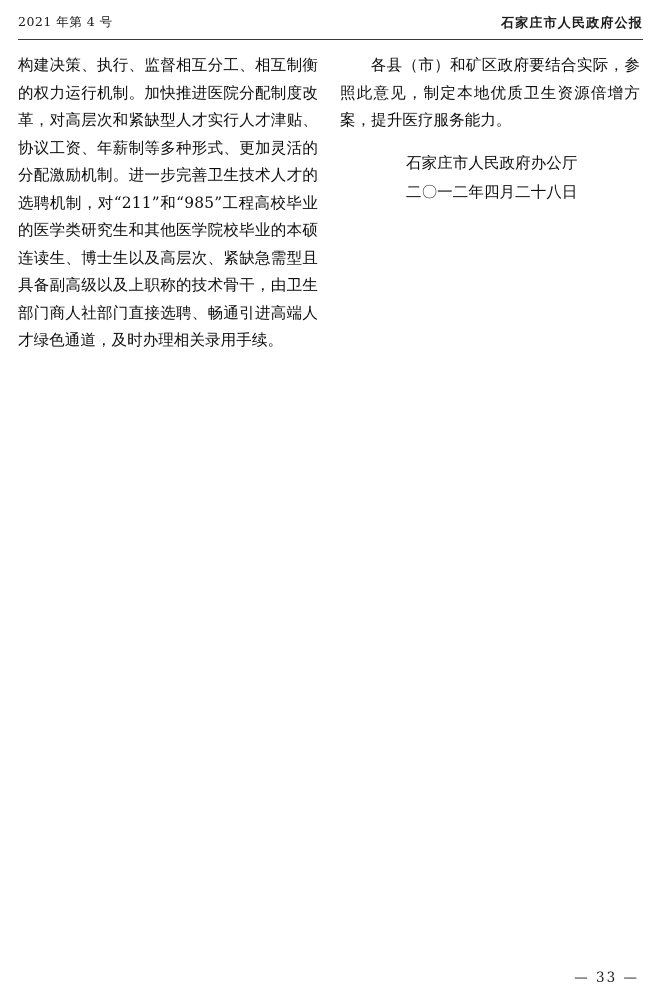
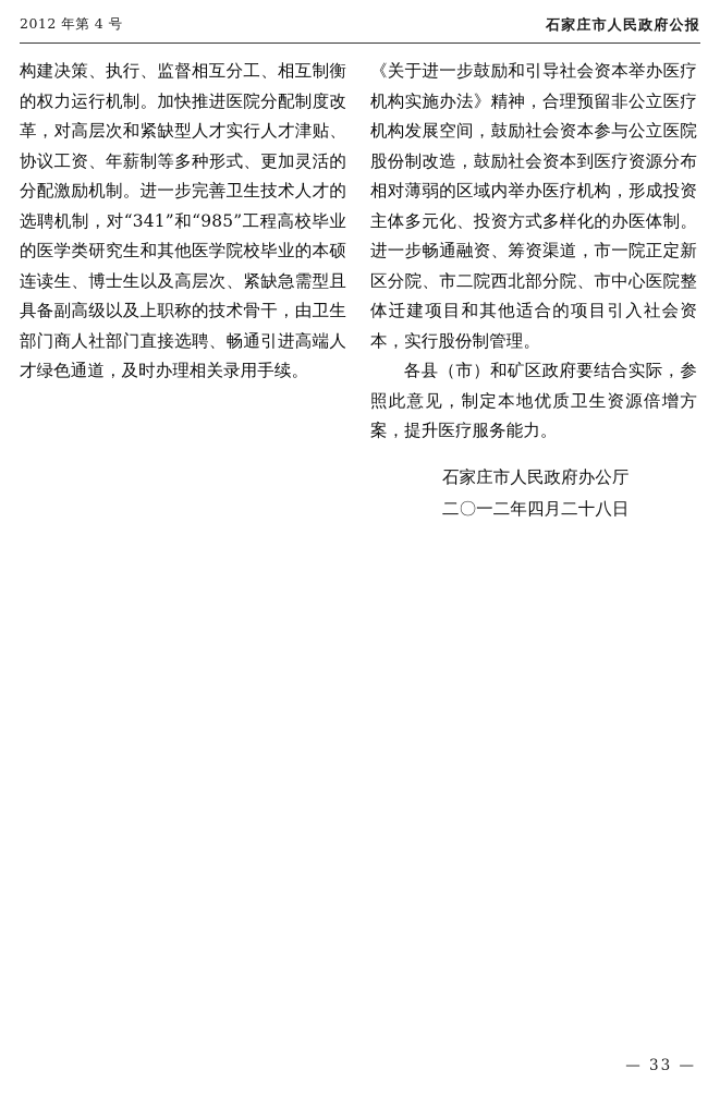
- 2021 年第 4 号
+ 2012 年第 4 号
  石家庄市人民政府公报
- 构建决策、执行、监督相互分工、相互制衡的权力运行机制。加快推进医院分配制度改革，对高层次和紧缺型人才实行人才津贴、协议工资、年薪制等多种形式、更加灵活的分配激励机制。进一步完善卫生技术人才的选聘机制，对“211”和“985”工程高校毕业的医学类研究生和其他医学院校毕业的本硕连读生、博士生以及高层次、紧缺急需型且具备副高级以及上职称的技术骨干，由卫生部门商人社部门直接选聘、畅通引进高端人才绿色通道，及时办理相关录用手续。
+ 构建决策、执行、监督相互分工、相互制衡的权力运行机制。加快推进医院分配制度改革，对高层次和紧缺型人才实行人才津贴、协议工资、年薪制等多种形式、更加灵活的分配激励机制。进一步完善卫生技术人才的选聘机制，对“341”和“985”工程高校毕业的医学类研究生和其他医学院校毕业的本硕连读生、博士生以及高层次、紧缺急需型且具备副高级以及上职称的技术骨干，由卫生部门商人社部门直接选聘、畅通引进高端人才绿色通道，及时办理相关录用手续。
+ 《关于进一步鼓励和引导社会资本举办医疗机构实施办法》精神，合理预留非公立医疗机构发展空间，鼓励社会资本参与公立医院股份制改造，鼓励社会资本到医疗资源分布相对薄弱的区域内举办医疗机构，形成投资主体多元化、投资方式多样化的办医体制。进一步畅通融资、筹资渠道，市一院正定新区分院、市二院西北部分院、市中心医院整体迁建项目和其他适合的项目引入社会资本，实行股份制管理。
  各县（市）和矿区政府要结合实际，参照此意见，制定本地优质卫生资源倍增方案，提升医疗服务能力。
  石家庄市人民政府办公厅
  二〇一二年四月二十八日
  — 33 —
